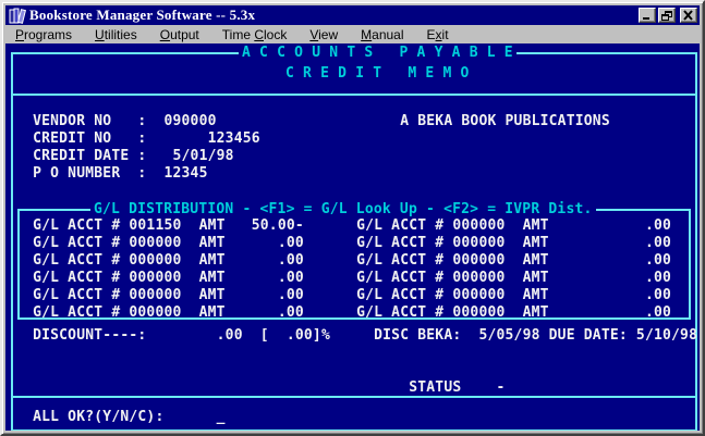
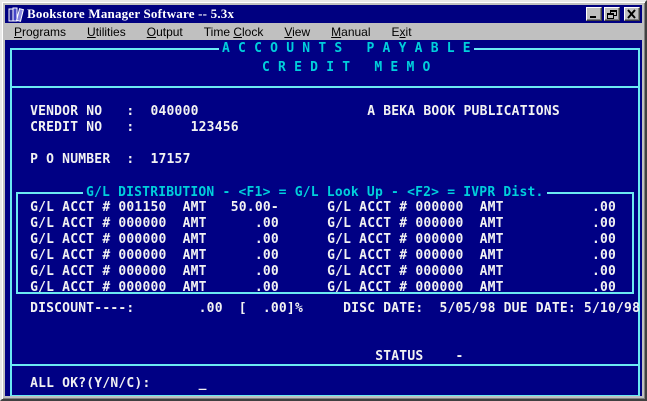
  Bookstore Manager Software -- 5.3x
  Programs
  Utilities
  Output
  Time Clock
  View
  Manual
  Exit
  A C C O U N T S P A Y A B L E
  C R E D I T M E M O
- VENDOR NO : 090000 A BEKA BOOK PUBLICATIONS
+ VENDOR NO : 040000 A BEKA BOOK PUBLICATIONS
  CREDIT NO : 123456
- CREDIT DATE : 5/01/98
- P O NUMBER : 12345
+ P O NUMBER : 17157
  G/L DISTRIBUTION - <F1> = G/L Look Up - <F2> = IVPR Dist.
  G/L ACCT # 001150 AMT 50.00- G/L ACCT # 000000 AMT .00
  G/L ACCT # 000000 AMT .00 G/L ACCT # 000000 AMT .00
  G/L ACCT # 000000 AMT .00 G/L ACCT # 000000 AMT .00
  G/L ACCT # 000000 AMT .00 G/L ACCT # 000000 AMT .00
  G/L ACCT # 000000 AMT .00 G/L ACCT # 000000 AMT .00
  G/L ACCT # 000000 AMT .00 G/L ACCT # 000000 AMT .00
- DISCOUNT----: .00 [ .00]% DISC BEKA: 5/05/98 DUE DATE: 5/10/98
+ DISCOUNT----: .00 [ .00]% DISC DATE: 5/05/98 DUE DATE: 5/10/98
  STATUS -
  ALL OK?(Y/N/C): _
